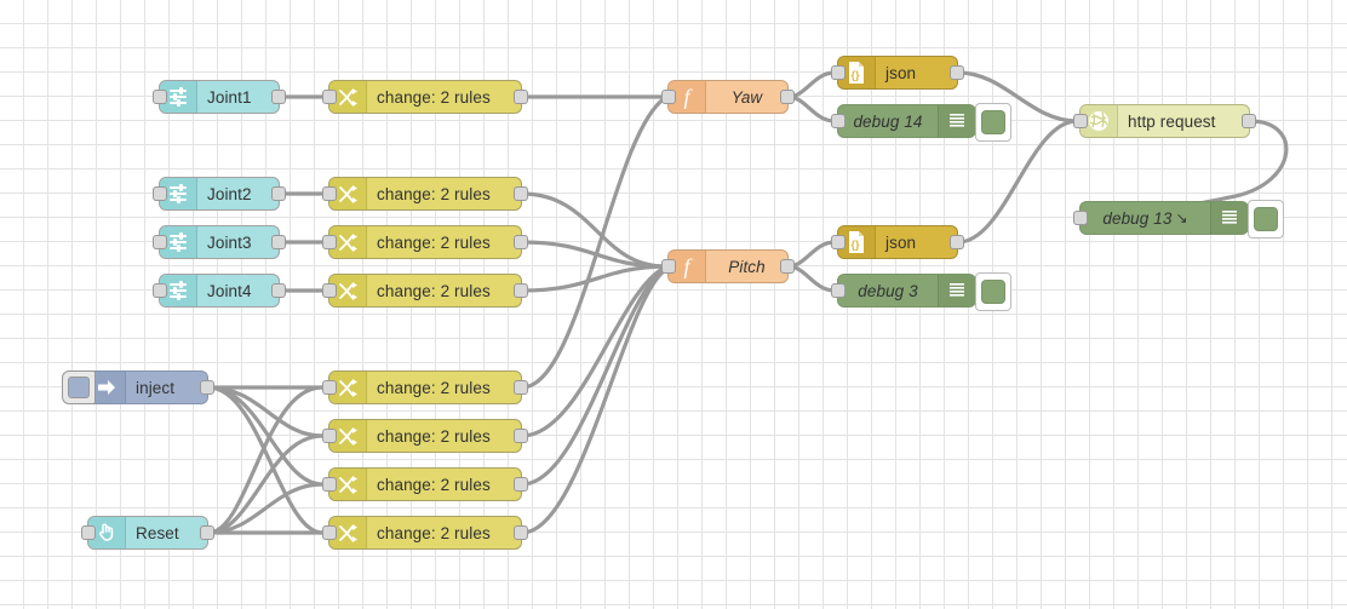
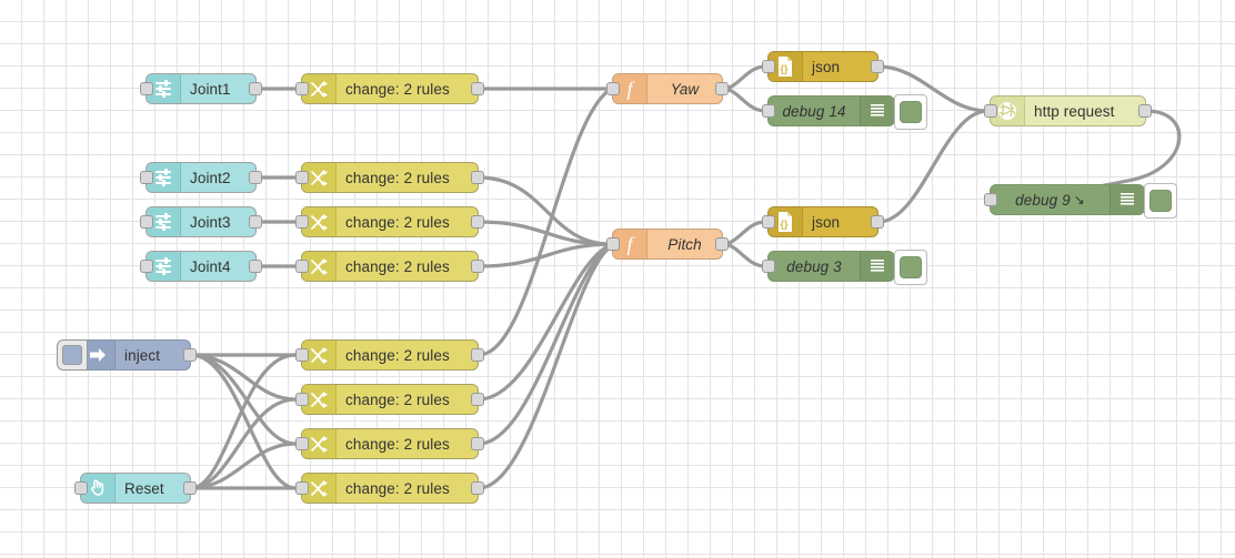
  Joint1
  Joint2
  Joint3
  Joint4
  change: 2 rules
  change: 2 rules
  change: 2 rules
  change: 2 rules
  change: 2 rules
  change: 2 rules
  change: 2 rules
  change: 2 rules
  f
  Yaw
  f
  Pitch
  {}
  json
  {}
  json
  debug 14
  debug 3
- debug 13
+ debug 9
  ↘
  http request
  inject
  Reset
